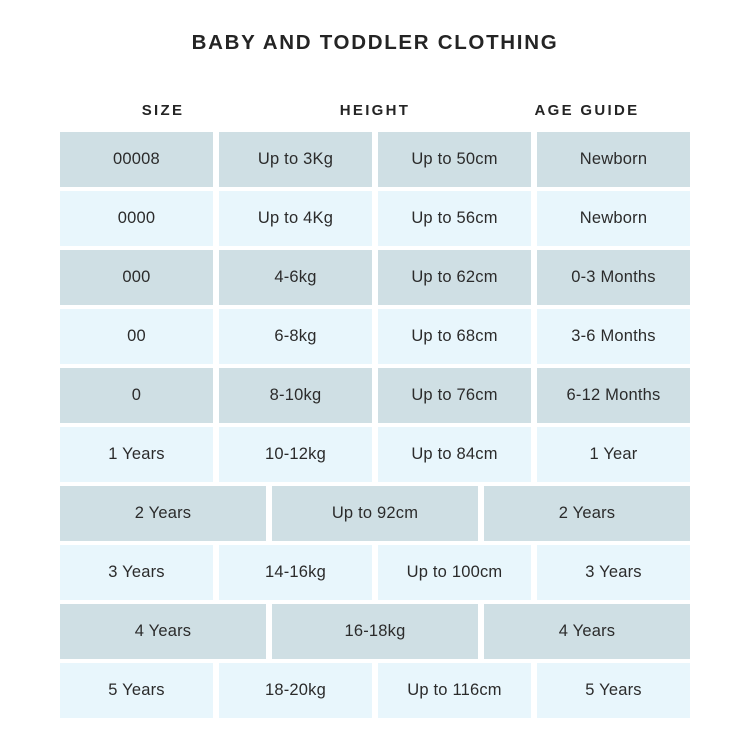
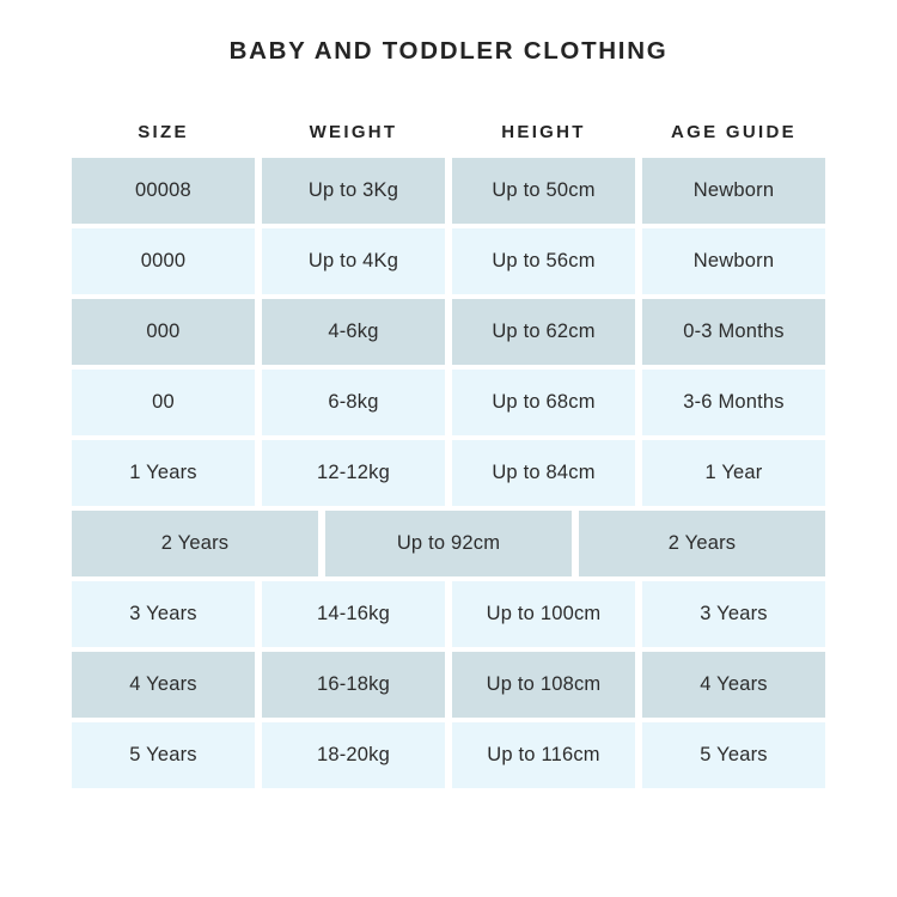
  BABY AND TODDLER CLOTHING
  SIZE
+ WEIGHT
  HEIGHT
  AGE GUIDE
  00008
  Up to 3Kg
  Up to 50cm
  Newborn
  0000
  Up to 4Kg
  Up to 56cm
  Newborn
  000
  4-6kg
  Up to 62cm
  0-3 Months
  00
  6-8kg
  Up to 68cm
  3-6 Months
- 0
- 8-10kg
- Up to 76cm
- 6-12 Months
  1 Years
- 10-12kg
+ 12-12kg
  Up to 84cm
  1 Year
  2 Years
  Up to 92cm
  2 Years
  3 Years
  14-16kg
  Up to 100cm
  3 Years
  4 Years
  16-18kg
+ Up to 108cm
  4 Years
  5 Years
  18-20kg
  Up to 116cm
  5 Years
